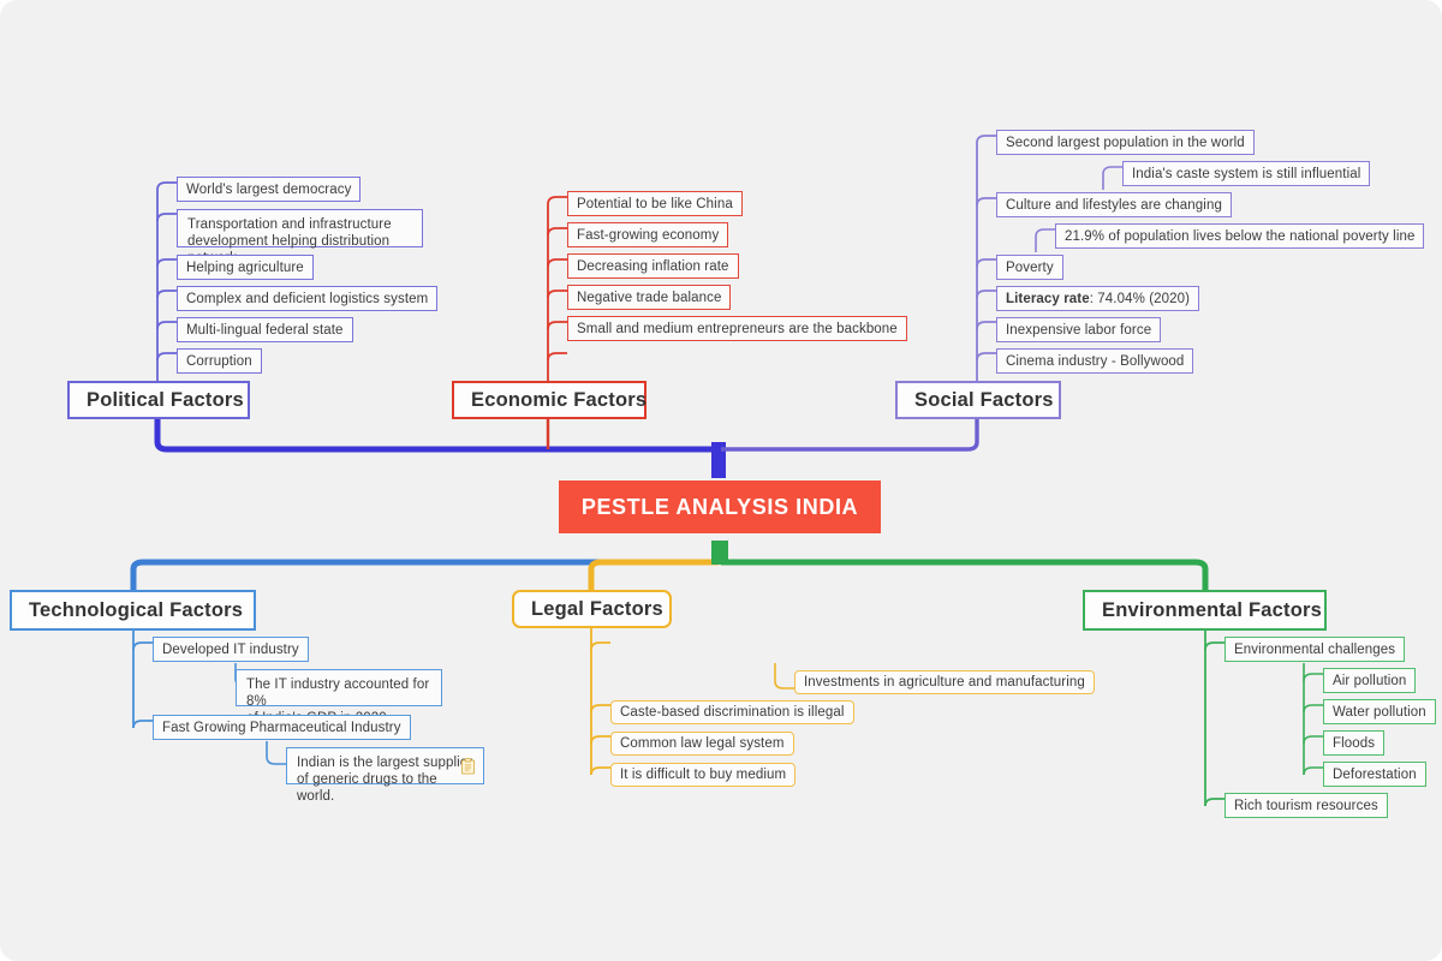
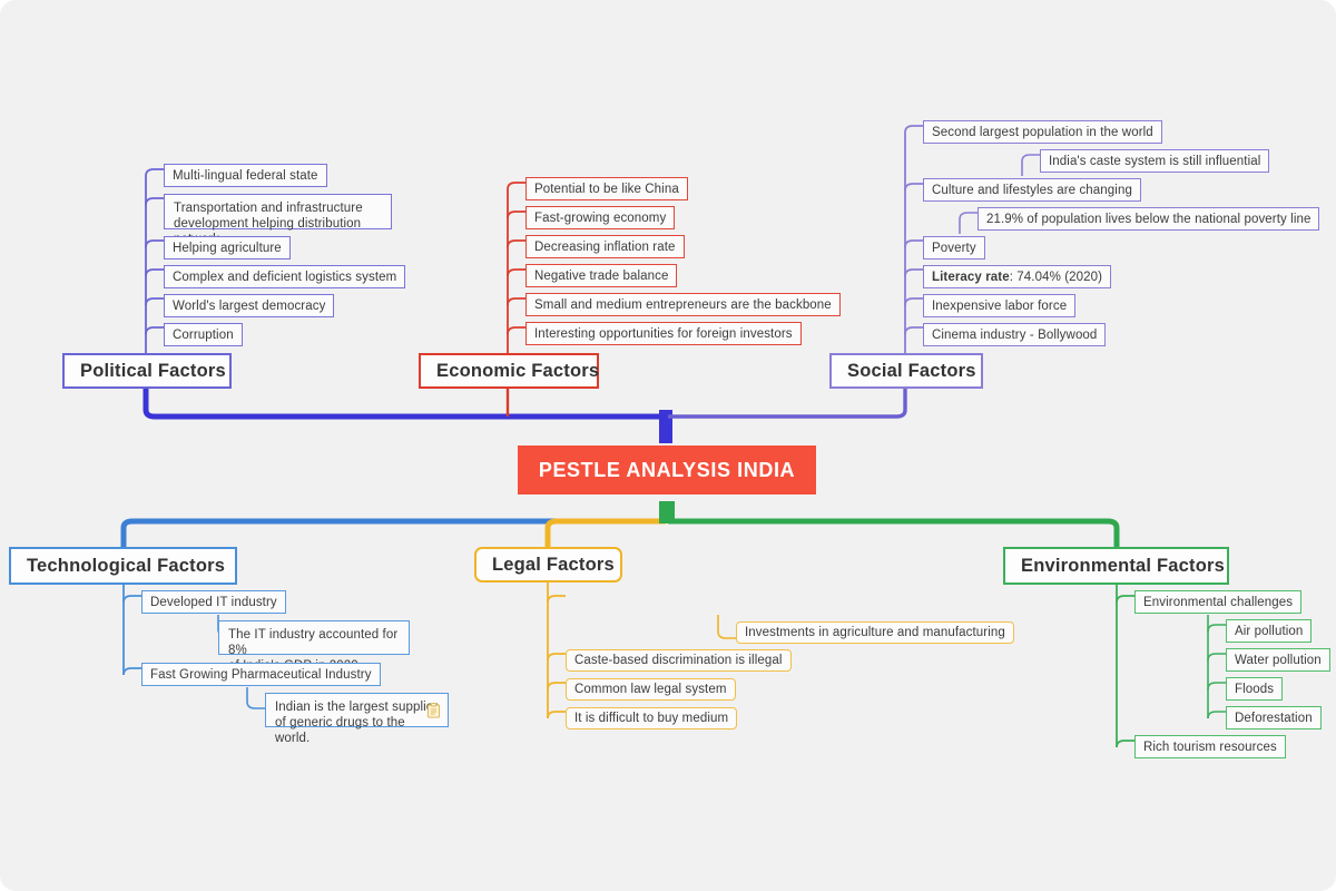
  PESTLE ANALYSIS INDIA
  Political Factors
- World's largest democracy
+ Multi-lingual federal state
  Transportation and infrastructure
  development helping distribution
  Helping agriculture
  Complex and deficient logistics system
- Multi-lingual federal state
+ World's largest democracy
  Corruption
  Economic Factors
  Potential to be like China
  Fast-growing economy
  Decreasing inflation rate
  Negative trade balance
  Small and medium entrepreneurs are the backbone
+ Interesting opportunities for foreign investors
  Social Factors
  Second largest population in the world
  India's caste system is still influential
  Culture and lifestyles are changing
  21.9% of population lives below the national poverty line
  Poverty
  Literacy rate
  : 74.04% (2020)
  Inexpensive labor force
  Cinema industry - Bollywood
  Technological Factors
  Developed IT industry
  The IT industry accounted for 8%
  Fast Growing Pharmaceutical Industry
  Indian is the largest suppli
  of generic drugs to the world.
  Legal Factors
  Investments in agriculture and manufacturing
  Caste-based discrimination is illegal
  Common law legal system
  It is difficult to buy medium
  Environmental Factors
  Environmental challenges
  Air pollution
  Water pollution
  Floods
  Deforestation
  Rich tourism resources
